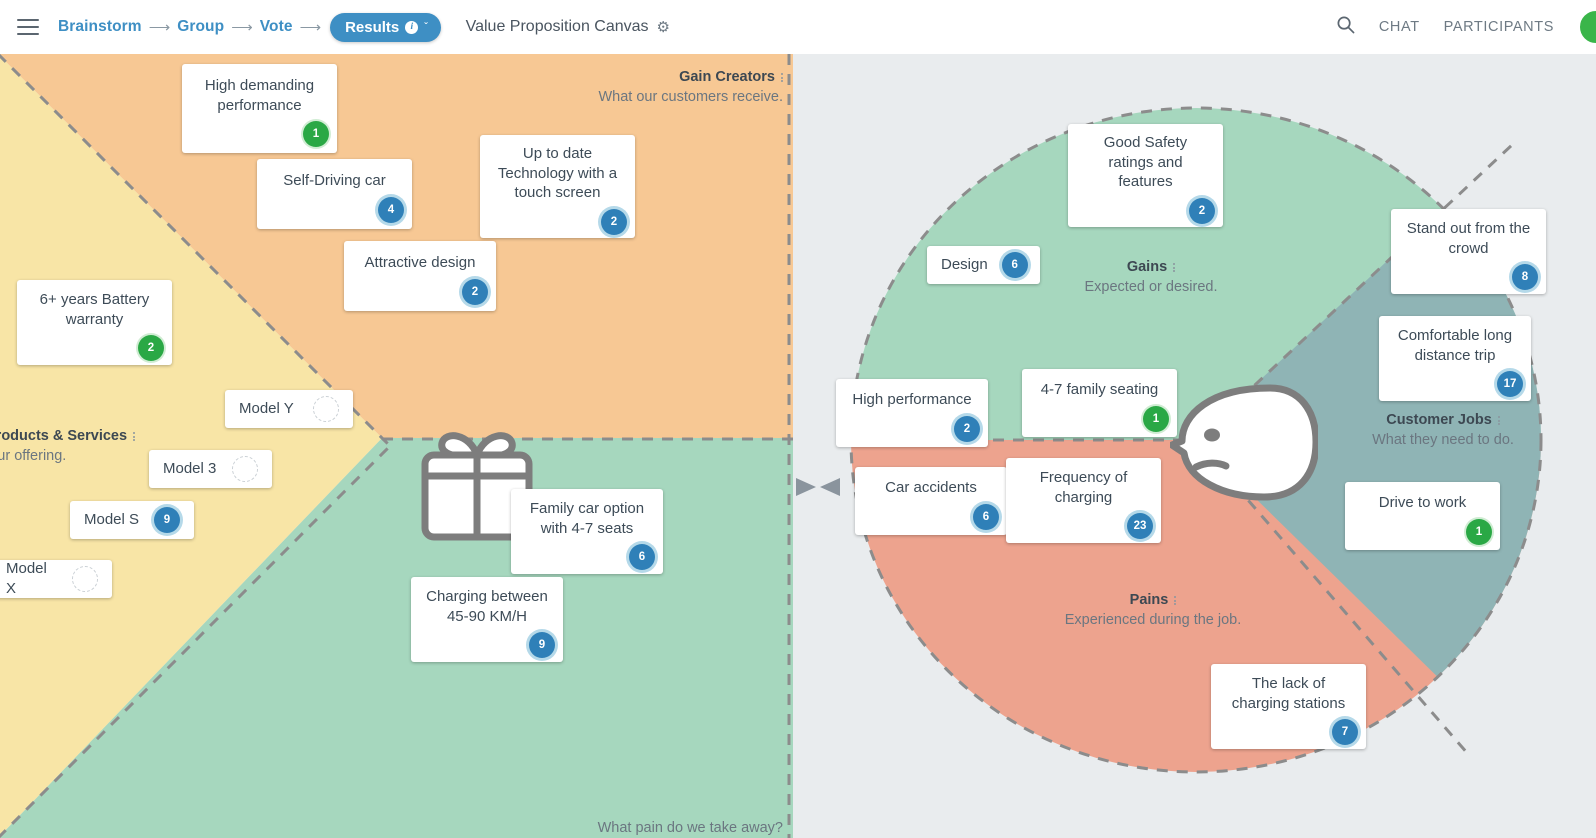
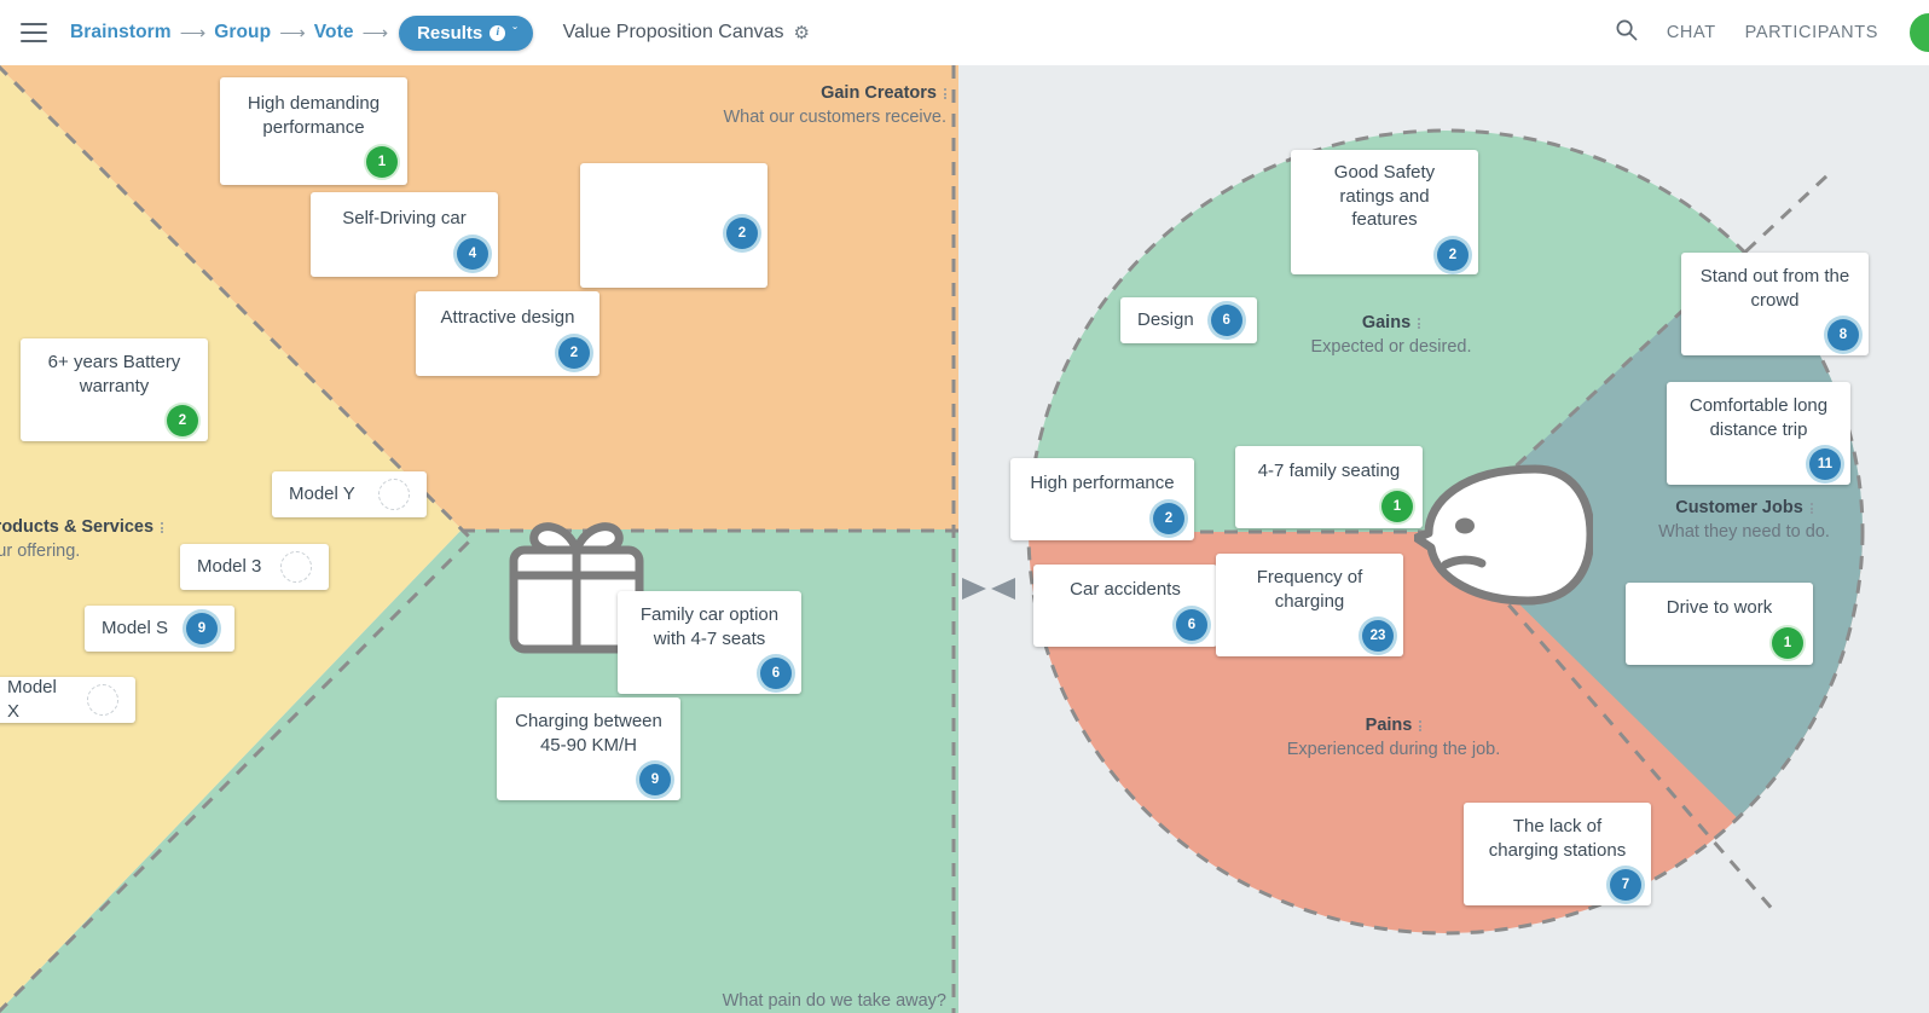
  Brainstorm
  ⟶
  Group
  ⟶
  Vote
  ⟶
  Results
  i
  ˇ
  Value Proposition Canvas
  ⚙
  CHAT
  PARTICIPANTS
  Gain Creators
  What our customers receive.
  oducts & Services
  ur offering.
  What pain do we take away?
  Gains
  Expected or desired.
  Pains
  Experienced during the job.
  Customer Jobs
  What they need to do.
  High demanding performance
  1
  Self-Driving car
  4
- Up to date Technology with a touch screen
  2
  Attractive design
  2
  6+ years Battery warranty
  2
  Model Y
  Model 3
  Model S
  9
  Model X
  Family car option with 4-7 seats
  6
  Charging between 45-90 KM/H
  9
  Good Safety ratings and features
  2
  Design
  6
  High performance
  2
  4-7 family seating
  1
  Car accidents
  6
  Frequency of charging
  23
  The lack of charging stations
  7
  Stand out from the crowd
  8
  Comfortable long distance trip
- 17
+ 11
  Drive to work
  1
